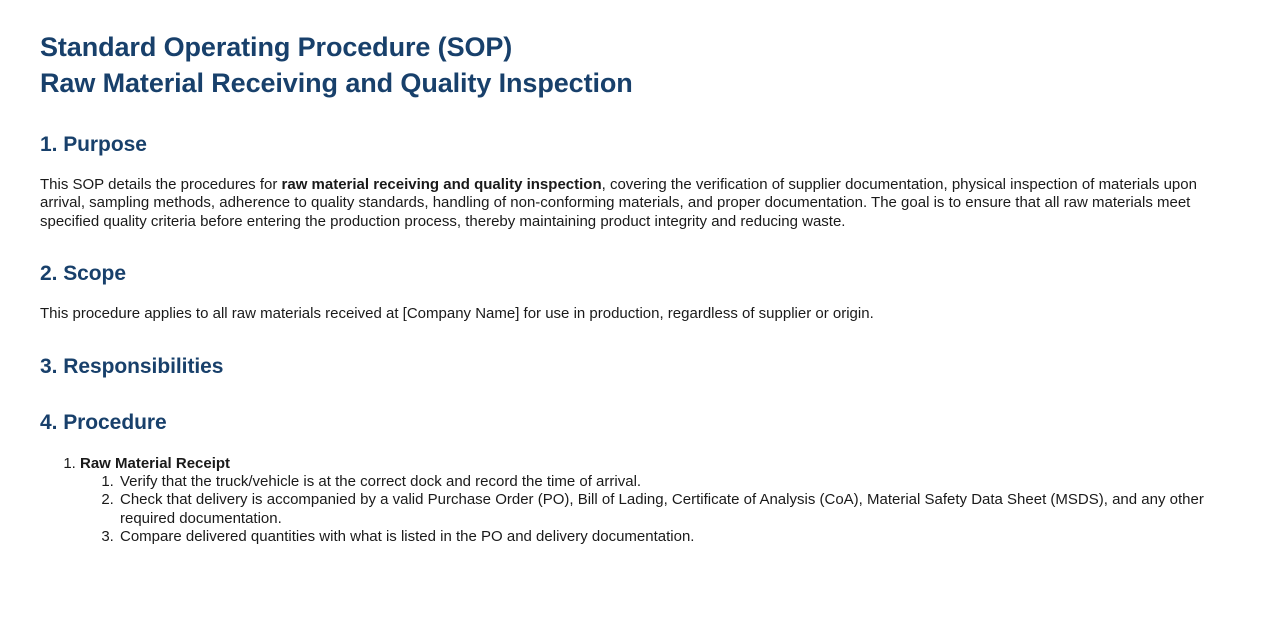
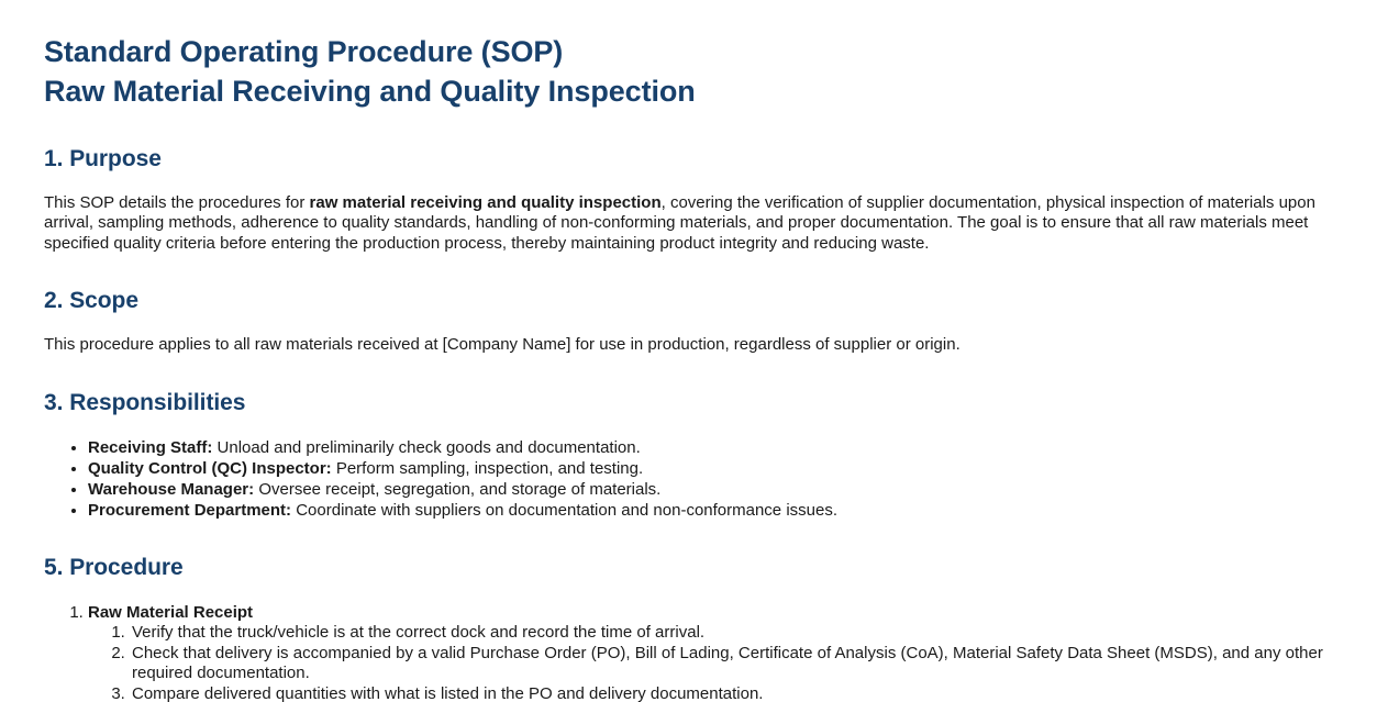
  Standard Operating Procedure (SOP)
  Raw Material Receiving and Quality Inspection
  1. Purpose
  This SOP details the procedures for raw material receiving and quality inspection, covering the verification of supplier documentation, physical inspection of materials upon arrival, sampling methods, adherence to quality standards, handling of non-conforming materials, and proper documentation. The goal is to ensure that all raw materials meet specified quality criteria before entering the production process, thereby maintaining product integrity and reducing waste.
  2. Scope
  This procedure applies to all raw materials received at [Company Name] for use in production, regardless of supplier or origin.
  3. Responsibilities
+ Receiving Staff: Unload and preliminarily check goods and documentation.
+ Quality Control (QC) Inspector: Perform sampling, inspection, and testing.
+ Warehouse Manager: Oversee receipt, segregation, and storage of materials.
+ Procurement Department: Coordinate with suppliers on documentation and non-conformance issues.
- 4. Procedure
+ 5. Procedure
  Raw Material Receipt
  Verify that the truck/vehicle is at the correct dock and record the time of arrival.
  Check that delivery is accompanied by a valid Purchase Order (PO), Bill of Lading, Certificate of Analysis (CoA), Material Safety Data Sheet (MSDS), and any other required documentation.
  Compare delivered quantities with what is listed in the PO and delivery documentation.
